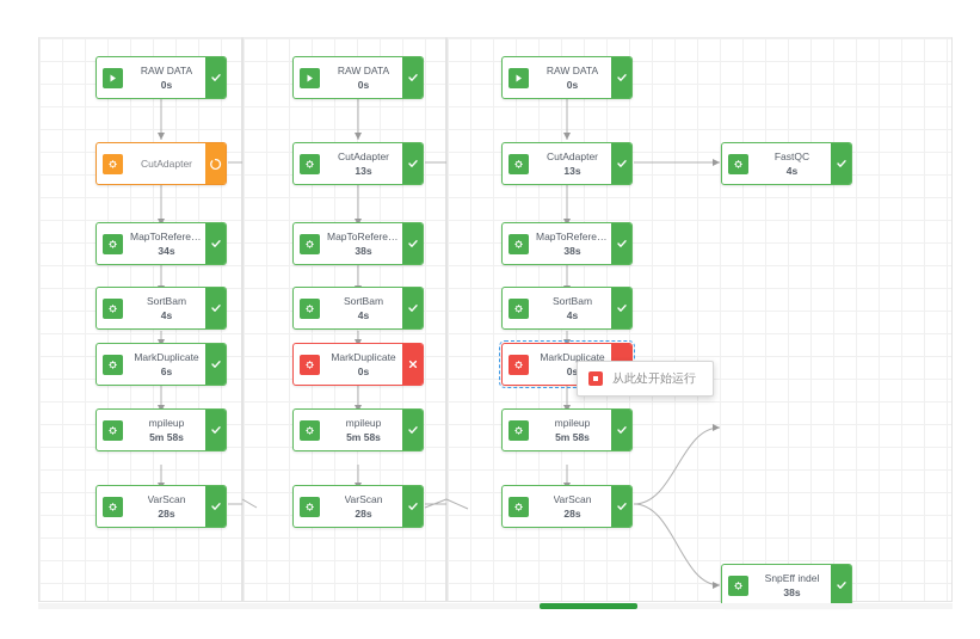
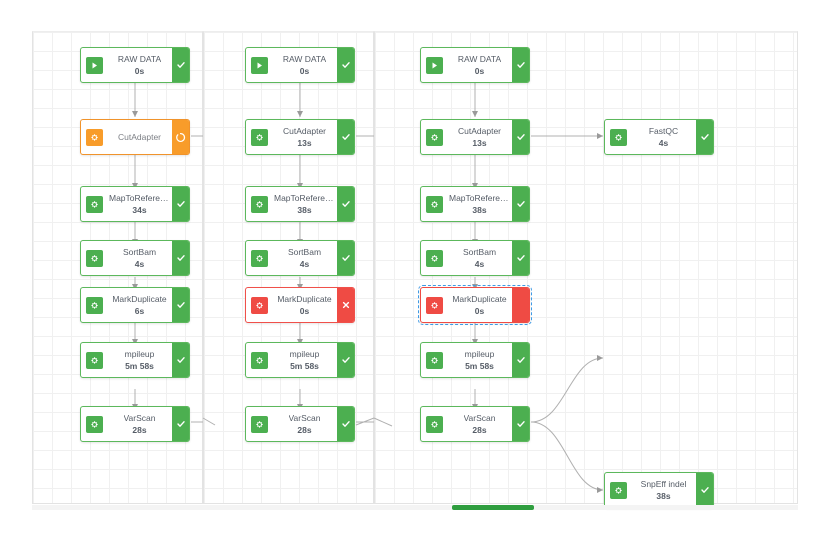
  RAW DATA
  0s
  CutAdapter
  MapToReferenc
  34s
  SortBam
  4s
  MarkDuplicate
  6s
  mpileup
  5m 58s
  VarScan
  28s
  RAW DATA
  0s
  CutAdapter
  13s
  MapToReferenc
  38s
  SortBam
  4s
  MarkDuplicate
  0s
  mpileup
  5m 58s
  VarScan
  28s
  RAW DATA
  0s
  CutAdapter
  13s
  MapToReferenc
  38s
  SortBam
  4s
  MarkDuplicate
  0s
  mpileup
  5m 58s
  VarScan
  28s
  FastQC
  4s
  SnpEff indel
  38s
- 从此处开始运行
